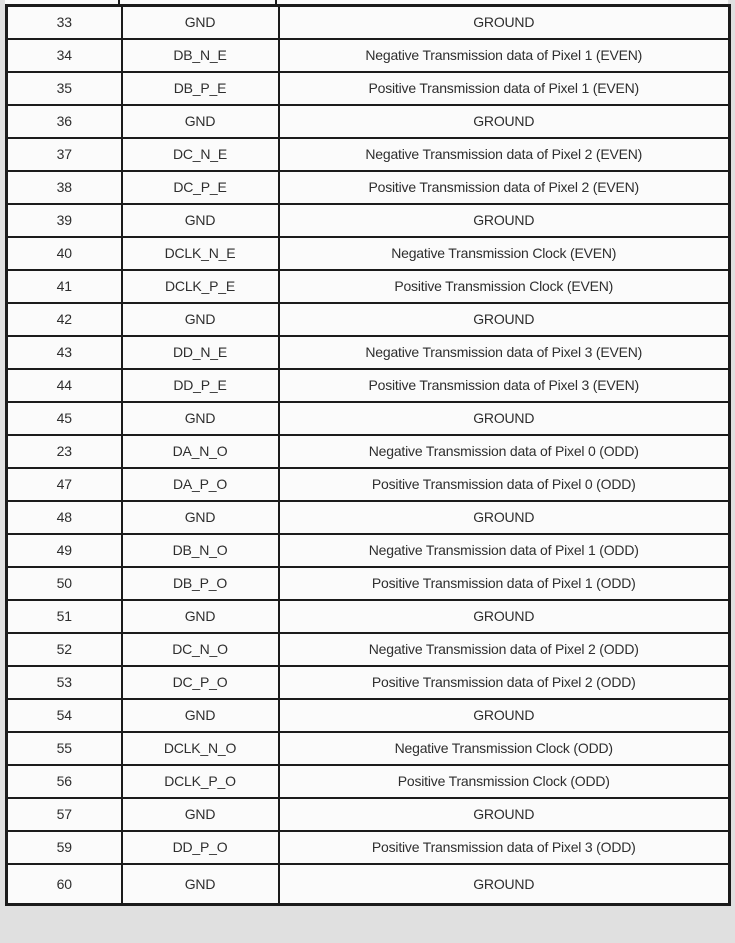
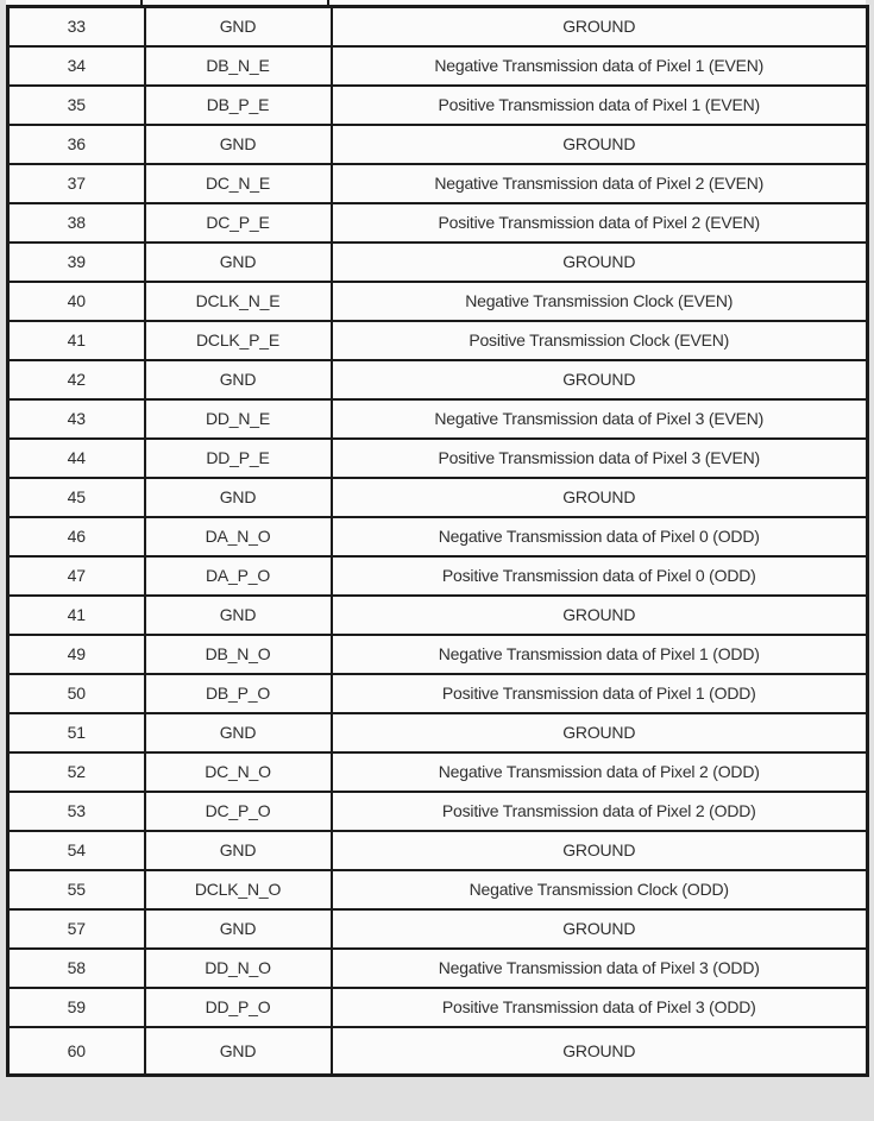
  33	GND	GROUND
  34	DB_N_E	Negative Transmission data of Pixel 1 (EVEN)
  35	DB_P_E	Positive Transmission data of Pixel 1 (EVEN)
  36	GND	GROUND
  37	DC_N_E	Negative Transmission data of Pixel 2 (EVEN)
  38	DC_P_E	Positive Transmission data of Pixel 2 (EVEN)
  39	GND	GROUND
  40	DCLK_N_E	Negative Transmission Clock (EVEN)
  41	DCLK_P_E	Positive Transmission Clock (EVEN)
  42	GND	GROUND
  43	DD_N_E	Negative Transmission data of Pixel 3 (EVEN)
  44	DD_P_E	Positive Transmission data of Pixel 3 (EVEN)
  45	GND	GROUND
- 23	DA_N_O	Negative Transmission data of Pixel 0 (ODD)
+ 46	DA_N_O	Negative Transmission data of Pixel 0 (ODD)
  47	DA_P_O	Positive Transmission data of Pixel 0 (ODD)
- 48	GND	GROUND
+ 41	GND	GROUND
  49	DB_N_O	Negative Transmission data of Pixel 1 (ODD)
  50	DB_P_O	Positive Transmission data of Pixel 1 (ODD)
  51	GND	GROUND
  52	DC_N_O	Negative Transmission data of Pixel 2 (ODD)
  53	DC_P_O	Positive Transmission data of Pixel 2 (ODD)
  54	GND	GROUND
  55	DCLK_N_O	Negative Transmission Clock (ODD)
- 56	DCLK_P_O	Positive Transmission Clock (ODD)
  57	GND	GROUND
+ 58	DD_N_O	Negative Transmission data of Pixel 3 (ODD)
  59	DD_P_O	Positive Transmission data of Pixel 3 (ODD)
  60	GND	GROUND
